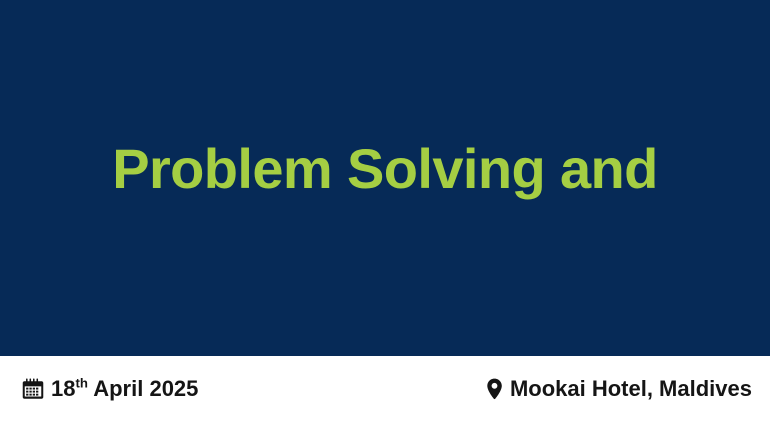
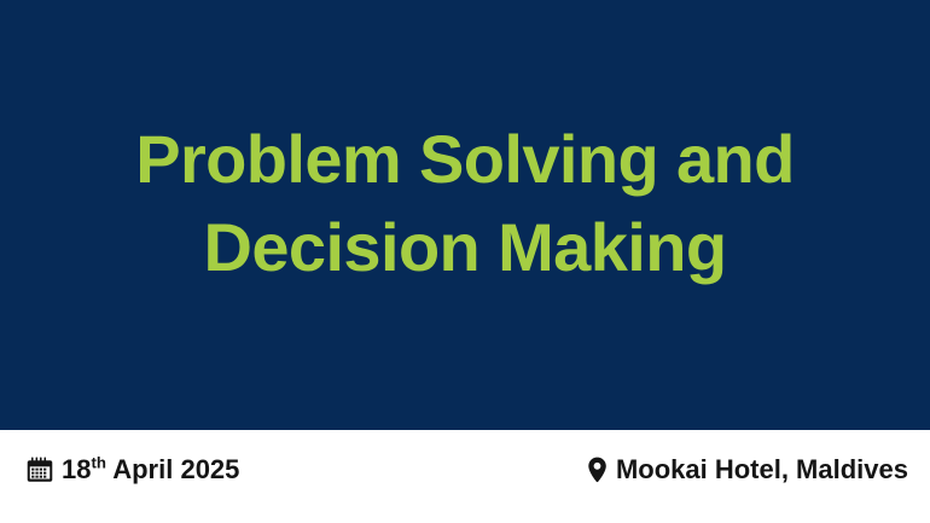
  Problem Solving and
+ Decision Making
  18th April 2025
  Mookai Hotel, Maldives
